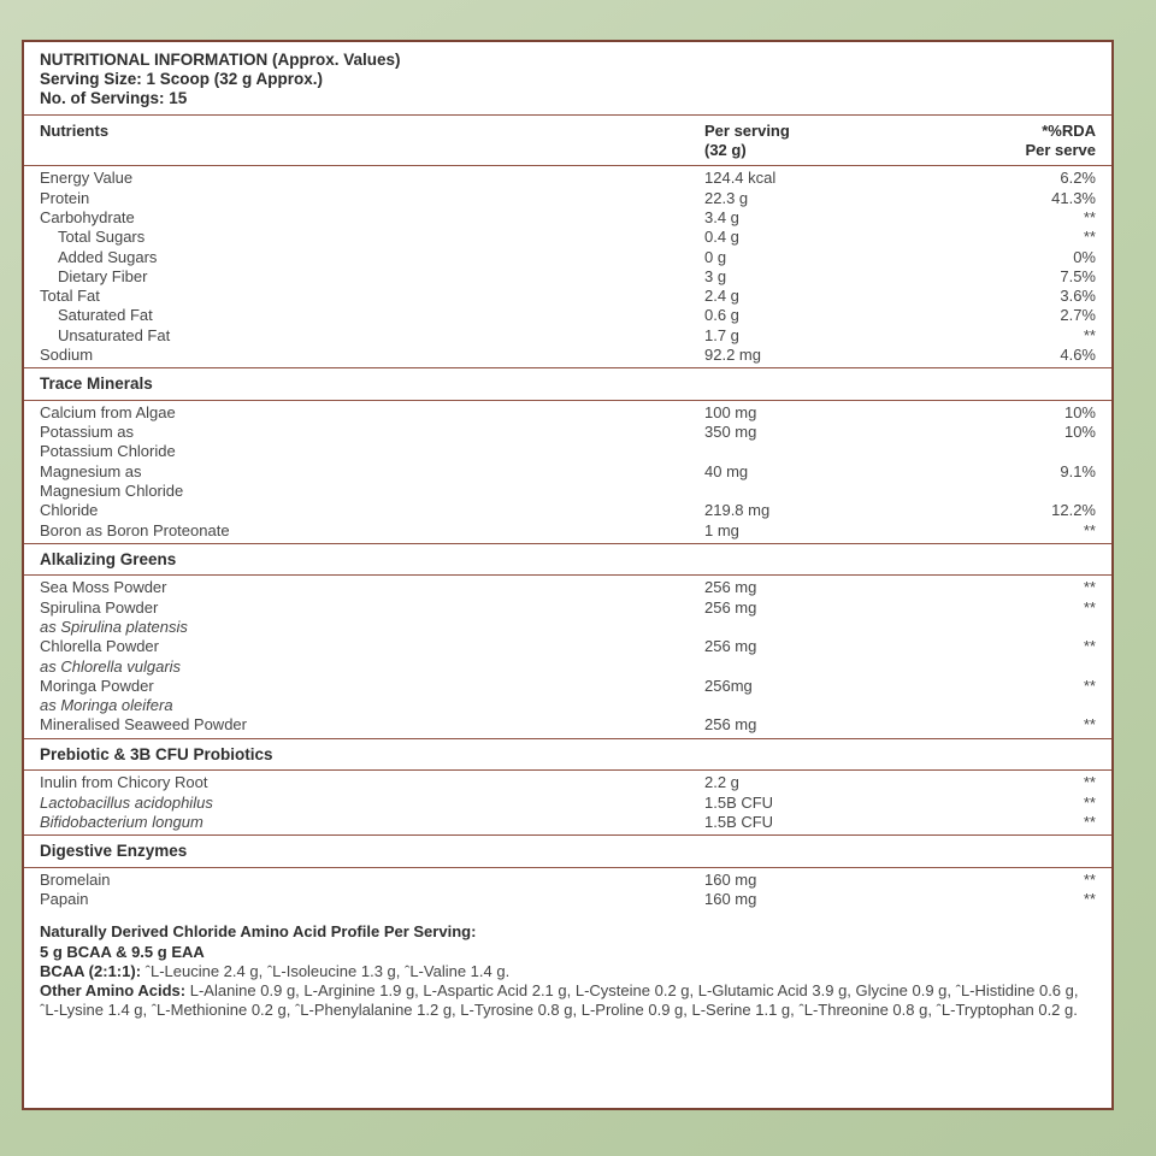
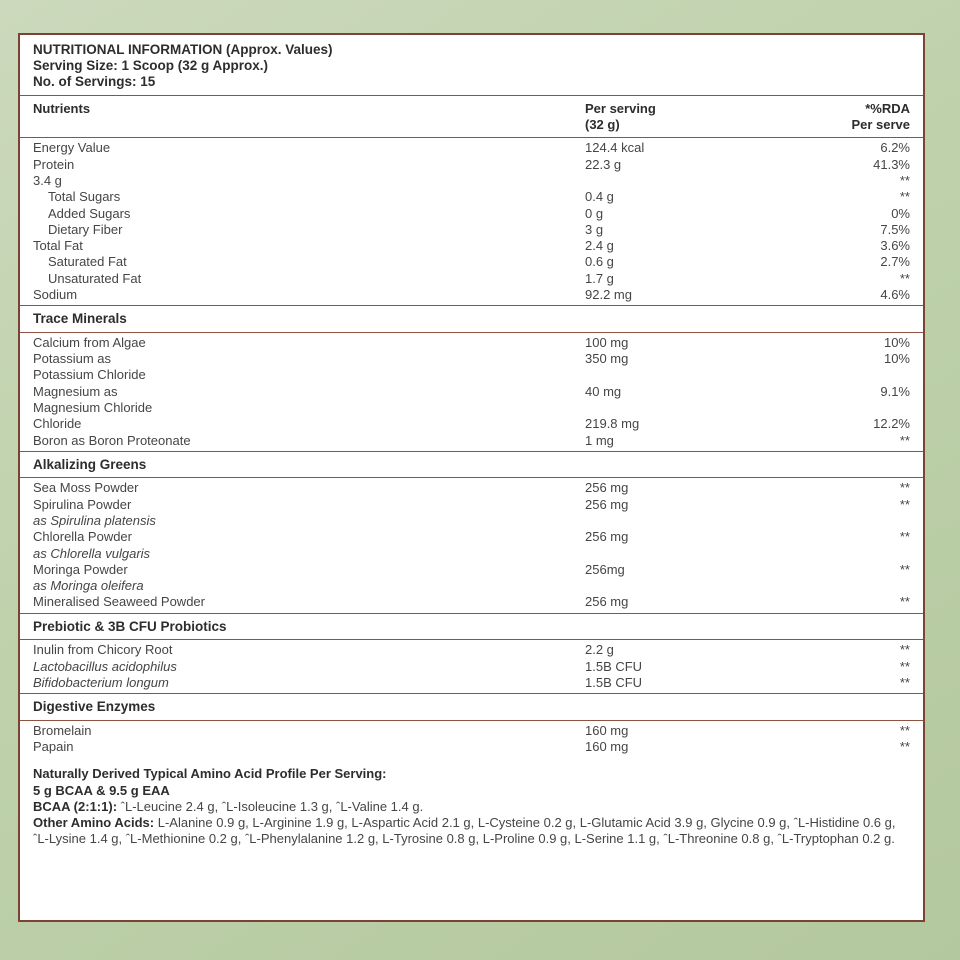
  NUTRITIONAL INFORMATION (Approx. Values)
  Serving Size: 1 Scoop (32 g Approx.)
  No. of Servings: 15
  Nutrients
  Per serving
  (32 g)
  *%RDA
  Per serve
  Energy Value
  124.4 kcal
  6.2%
  Protein
  22.3 g
  41.3%
- Carbohydrate
  3.4 g
  **
  Total Sugars
  0.4 g
  **
  Added Sugars
  0 g
  0%
  Dietary Fiber
  3 g
  7.5%
  Total Fat
  2.4 g
  3.6%
  Saturated Fat
  0.6 g
  2.7%
  Unsaturated Fat
  1.7 g
  **
  Sodium
  92.2 mg
  4.6%
  Trace Minerals
  Calcium from Algae
  100 mg
  10%
  Potassium as
  Potassium Chloride
  350 mg
  10%
  Magnesium as
  Magnesium Chloride
  40 mg
  9.1%
  Chloride
  219.8 mg
  12.2%
  Boron as Boron Proteonate
  1 mg
  **
  Alkalizing Greens
  Sea Moss Powder
  256 mg
  **
  Spirulina Powder
  as Spirulina platensis
  256 mg
  **
  Chlorella Powder
  as Chlorella vulgaris
  256 mg
  **
  Moringa Powder
  as Moringa oleifera
  256mg
  **
  Mineralised Seaweed Powder
  256 mg
  **
  Prebiotic & 3B CFU Probiotics
  Inulin from Chicory Root
  2.2 g
  **
  Lactobacillus acidophilus
  1.5B CFU
  **
  Bifidobacterium longum
  1.5B CFU
  **
  Digestive Enzymes
  Bromelain
  160 mg
  **
  Papain
  160 mg
  **
- Naturally Derived Chloride Amino Acid Profile Per Serving:
+ Naturally Derived Typical Amino Acid Profile Per Serving:
  5 g BCAA & 9.5 g EAA
  BCAA (2:1:1): ˆL-Leucine 2.4 g, ˆL-Isoleucine 1.3 g, ˆL-Valine 1.4 g.
  Other Amino Acids: L-Alanine 0.9 g, L-Arginine 1.9 g, L-Aspartic Acid 2.1 g, L-Cysteine 0.2 g, L-Glutamic Acid 3.9 g, Glycine 0.9 g, ˆL-Histidine 0.6 g, ˆL-Lysine 1.4 g, ˆL-Methionine 0.2 g, ˆL-Phenylalanine 1.2 g, L-Tyrosine 0.8 g, L-Proline 0.9 g, L-Serine 1.1 g, ˆL-Threonine 0.8 g, ˆL-Tryptophan 0.2 g.
